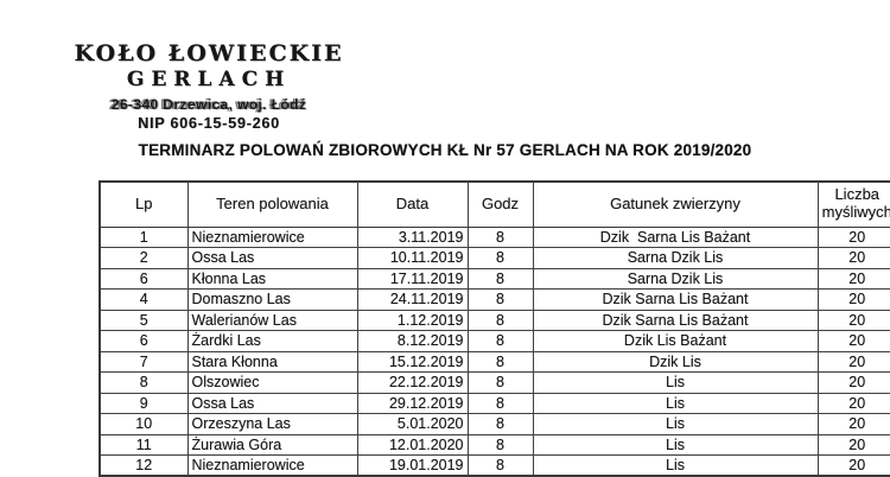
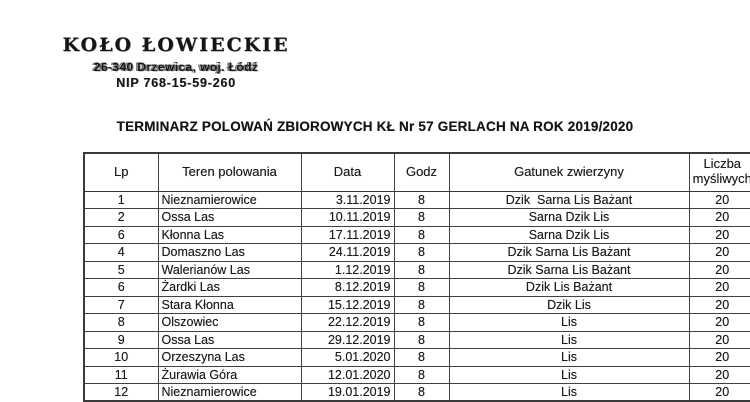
  KOŁO ŁOWIECKIE
- GERLACH
  26-340 Drzewica, woj. Łódź
- NIP 606-15-59-260
+ NIP 768-15-59-260
  TERMINARZ POLOWAŃ ZBIOROWYCH KŁ Nr 57 GERLACH NA ROK 2019/2020
  Lp	Teren polowania	Data	Godz	Gatunek zwierzyny	Liczba myśliwych
  1	Nieznamierowice	3.11.2019	8	Dzik Sarna Lis Bażant	20
  2	Ossa Las	10.11.2019	8	Sarna Dzik Lis	20
  6	Kłonna Las	17.11.2019	8	Sarna Dzik Lis	20
  4	Domaszno Las	24.11.2019	8	Dzik Sarna Lis Bażant	20
  5	Walerianów Las	1.12.2019	8	Dzik Sarna Lis Bażant	20
  6	Żardki Las	8.12.2019	8	Dzik Lis Bażant	20
  7	Stara Kłonna	15.12.2019	8	Dzik Lis	20
  8	Olszowiec	22.12.2019	8	Lis	20
  9	Ossa Las	29.12.2019	8	Lis	20
  10	Orzeszyna Las	5.01.2020	8	Lis	20
  11	Żurawia Góra	12.01.2020	8	Lis	20
  12	Nieznamierowice	19.01.2019	8	Lis	20
